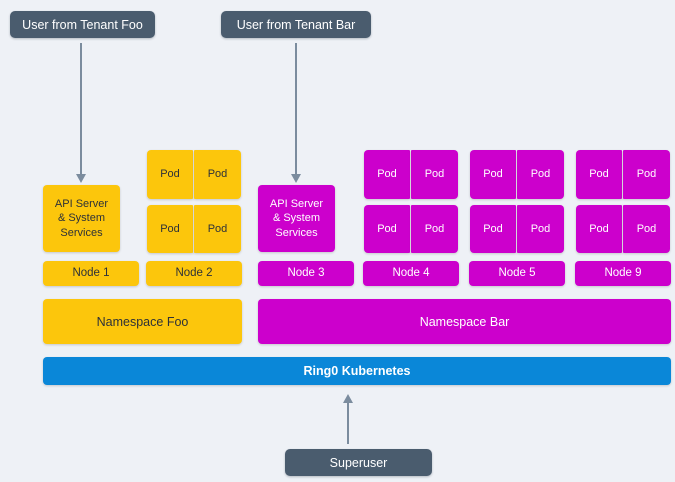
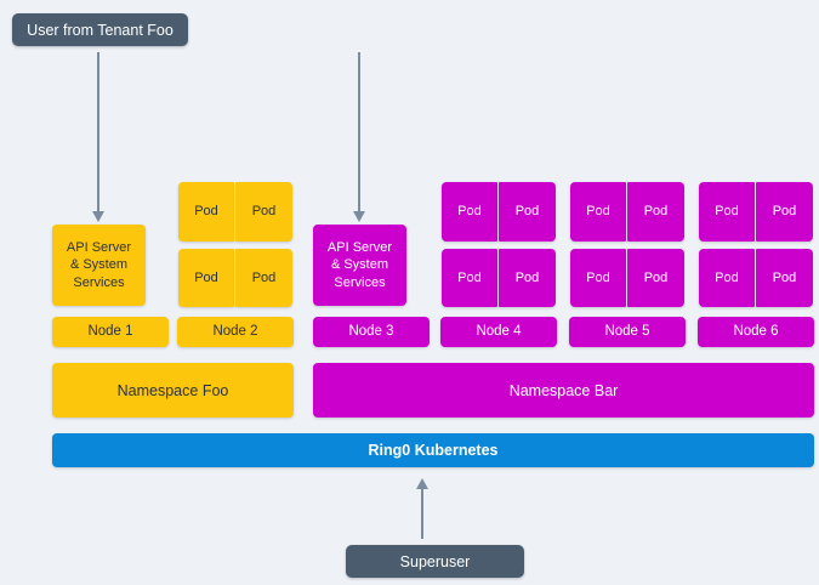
  User from Tenant Foo
- User from Tenant Bar
  API Server
  & System
  Services
  Pod
  Pod
  Pod
  Pod
  API Server
  & System
  Services
  Pod
  Pod
  Pod
  Pod
  Pod
  Pod
  Pod
  Pod
  Pod
  Pod
  Pod
  Pod
  Node 1
  Node 2
  Node 3
  Node 4
  Node 5
- Node 9
+ Node 6
  Namespace Foo
  Namespace Bar
  Ring0 Kubernetes
  Superuser
